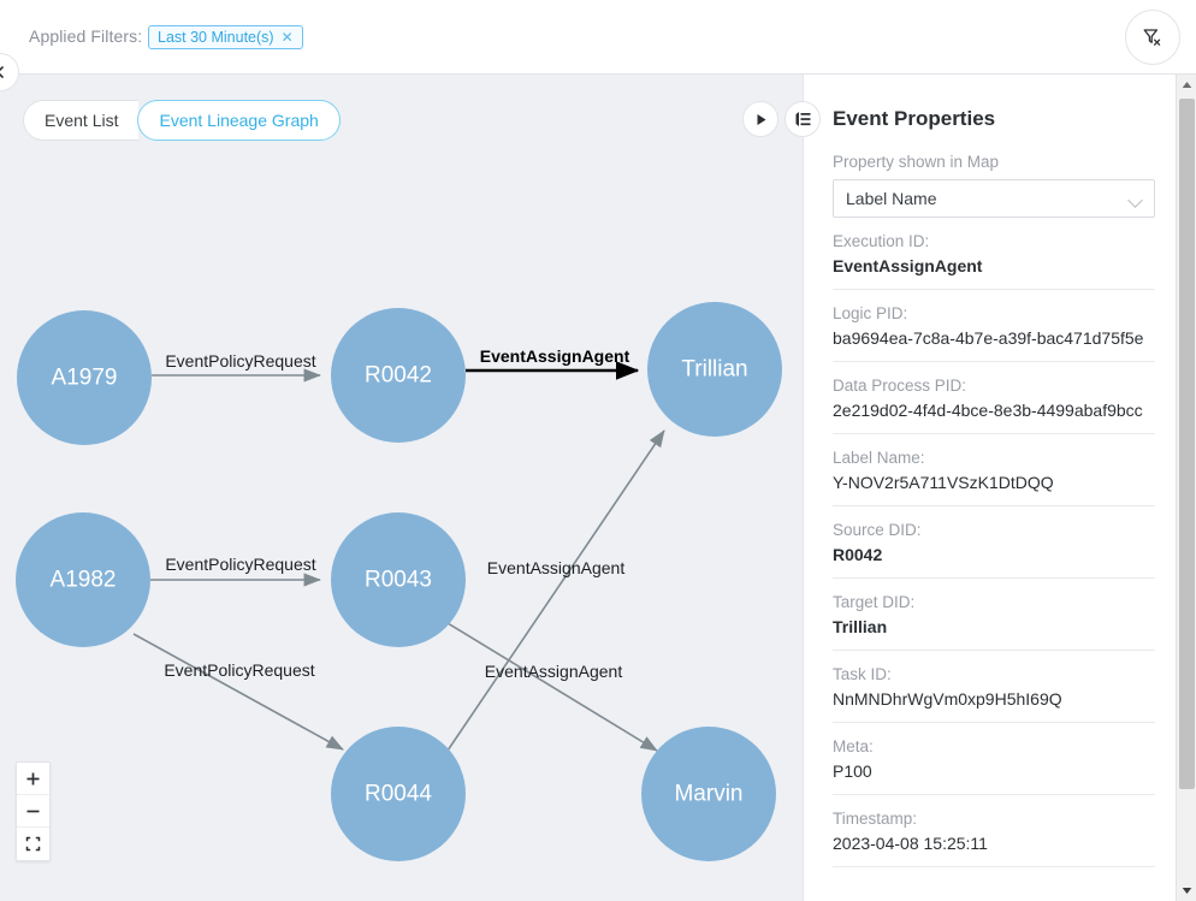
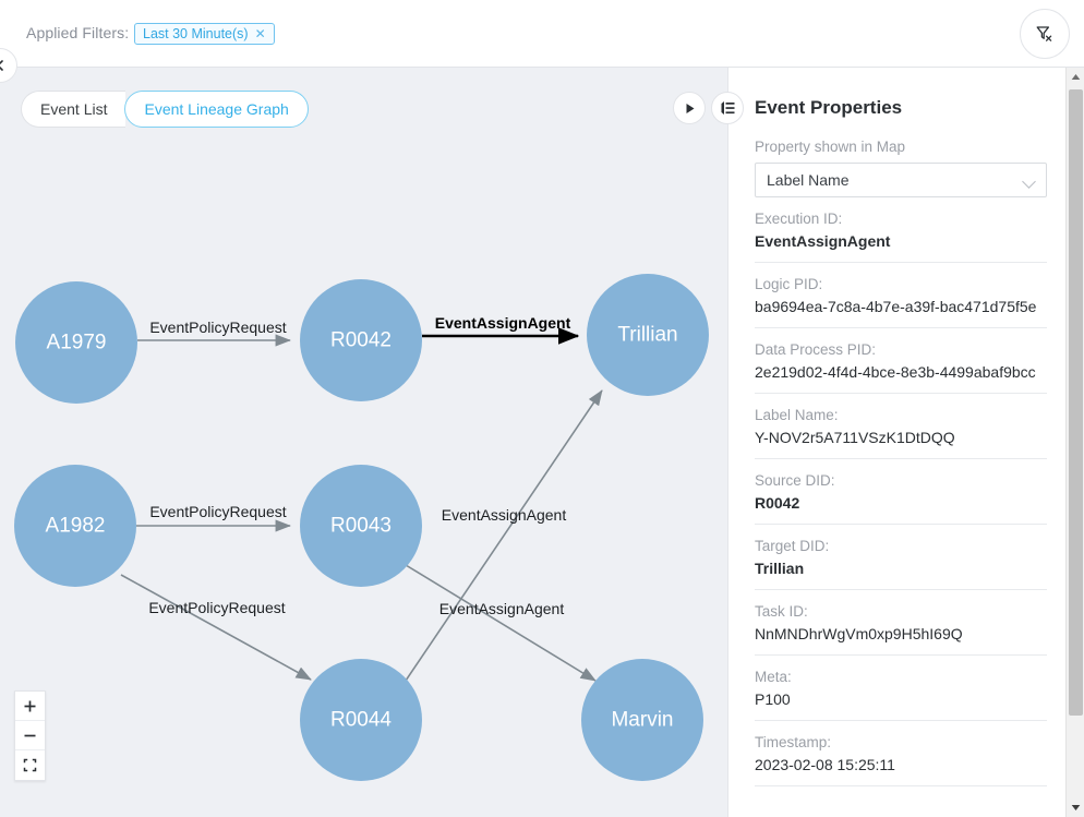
  Applied Filters:
  Last 30 Minute(s) ✕
  A1979
  R0042
  Trillian
  A1982
  R0043
  R0044
  Marvin
  EventPolicyRequest
  EventAssignAgent
  EventPolicyRequest
  EventPolicyRequest
  EventAssignAgent
  EventAssignAgent
  Event List
  Event Lineage Graph
  Event Properties
  Property shown in Map
  Label Name
  Execution ID:
  EventAssignAgent
  Logic PID:
  ba9694ea-7c8a-4b7e-a39f-bac471d75f5e
  Data Process PID:
  2e219d02-4f4d-4bce-8e3b-4499abaf9bcc
  Label Name:
  Y-NOV2r5A711VSzK1DtDQQ
  Source DID:
  R0042
  Target DID:
  Trillian
  Task ID:
  NnMNDhrWgVm0xp9H5hI69Q
  Meta:
  P100
  Timestamp:
- 2023-04-08 15:25:11
+ 2023-02-08 15:25:11
